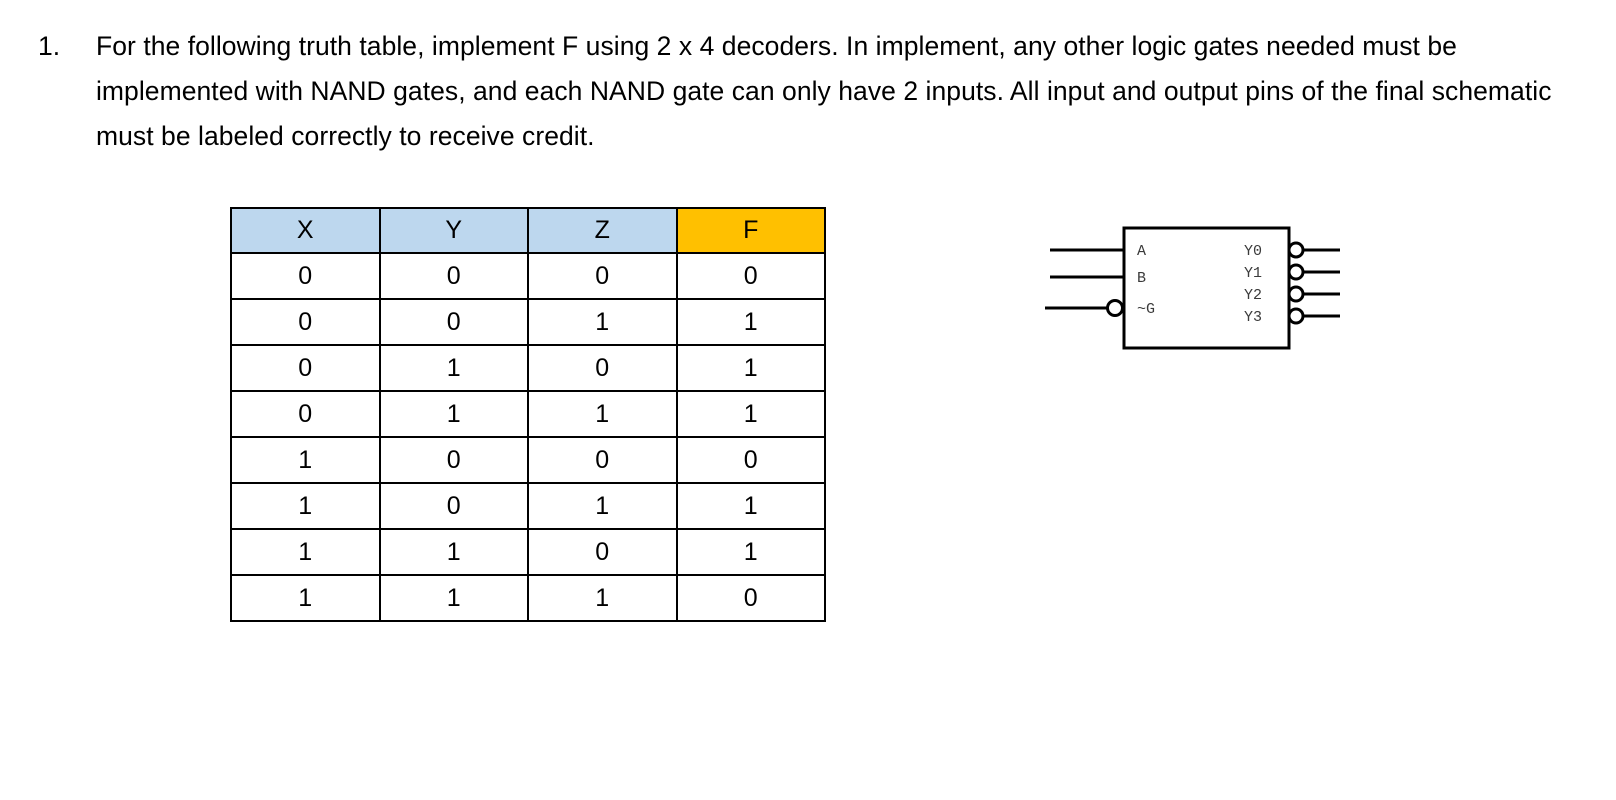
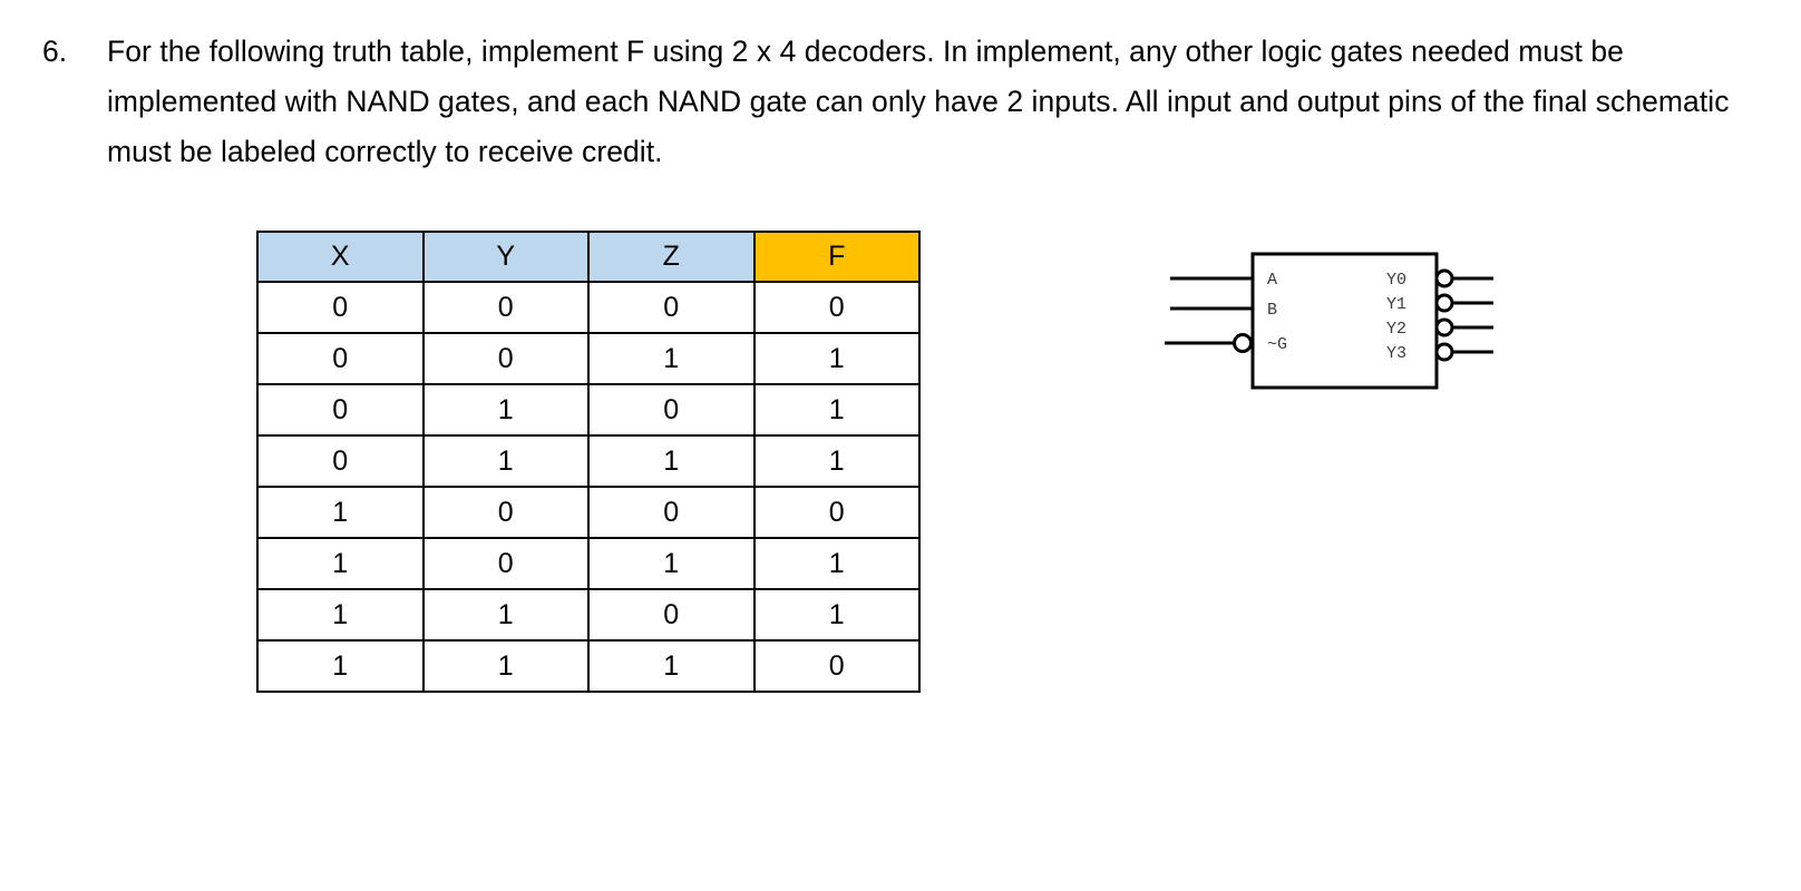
- 1.
+ 6.
  For the following truth table, implement F using 2 x 4 decoders. In implement, any other logic gates needed must be implemented with NAND gates, and each NAND gate can only have 2 inputs. All input and output pins of the final schematic must be labeled correctly to receive credit.
  X	Y	Z	F
  0	0	0	0
  0	0	1	1
  0	1	0	1
  0	1	1	1
  1	0	0	0
  1	0	1	1
  1	1	0	1
  1	1	1	0
  A
  B
  ~G
  Y0
  Y1
  Y2
  Y3
